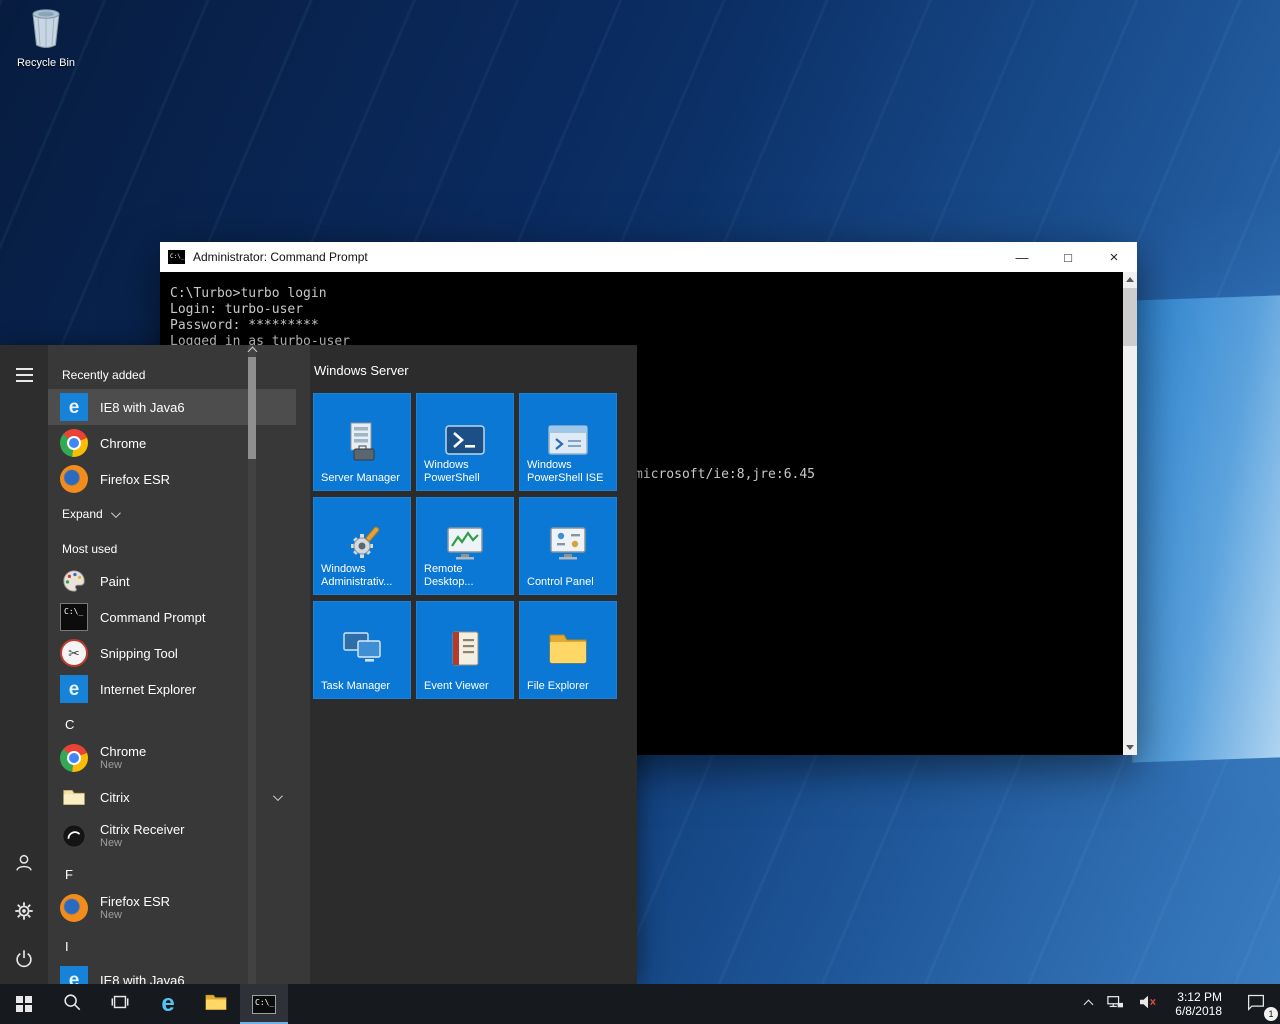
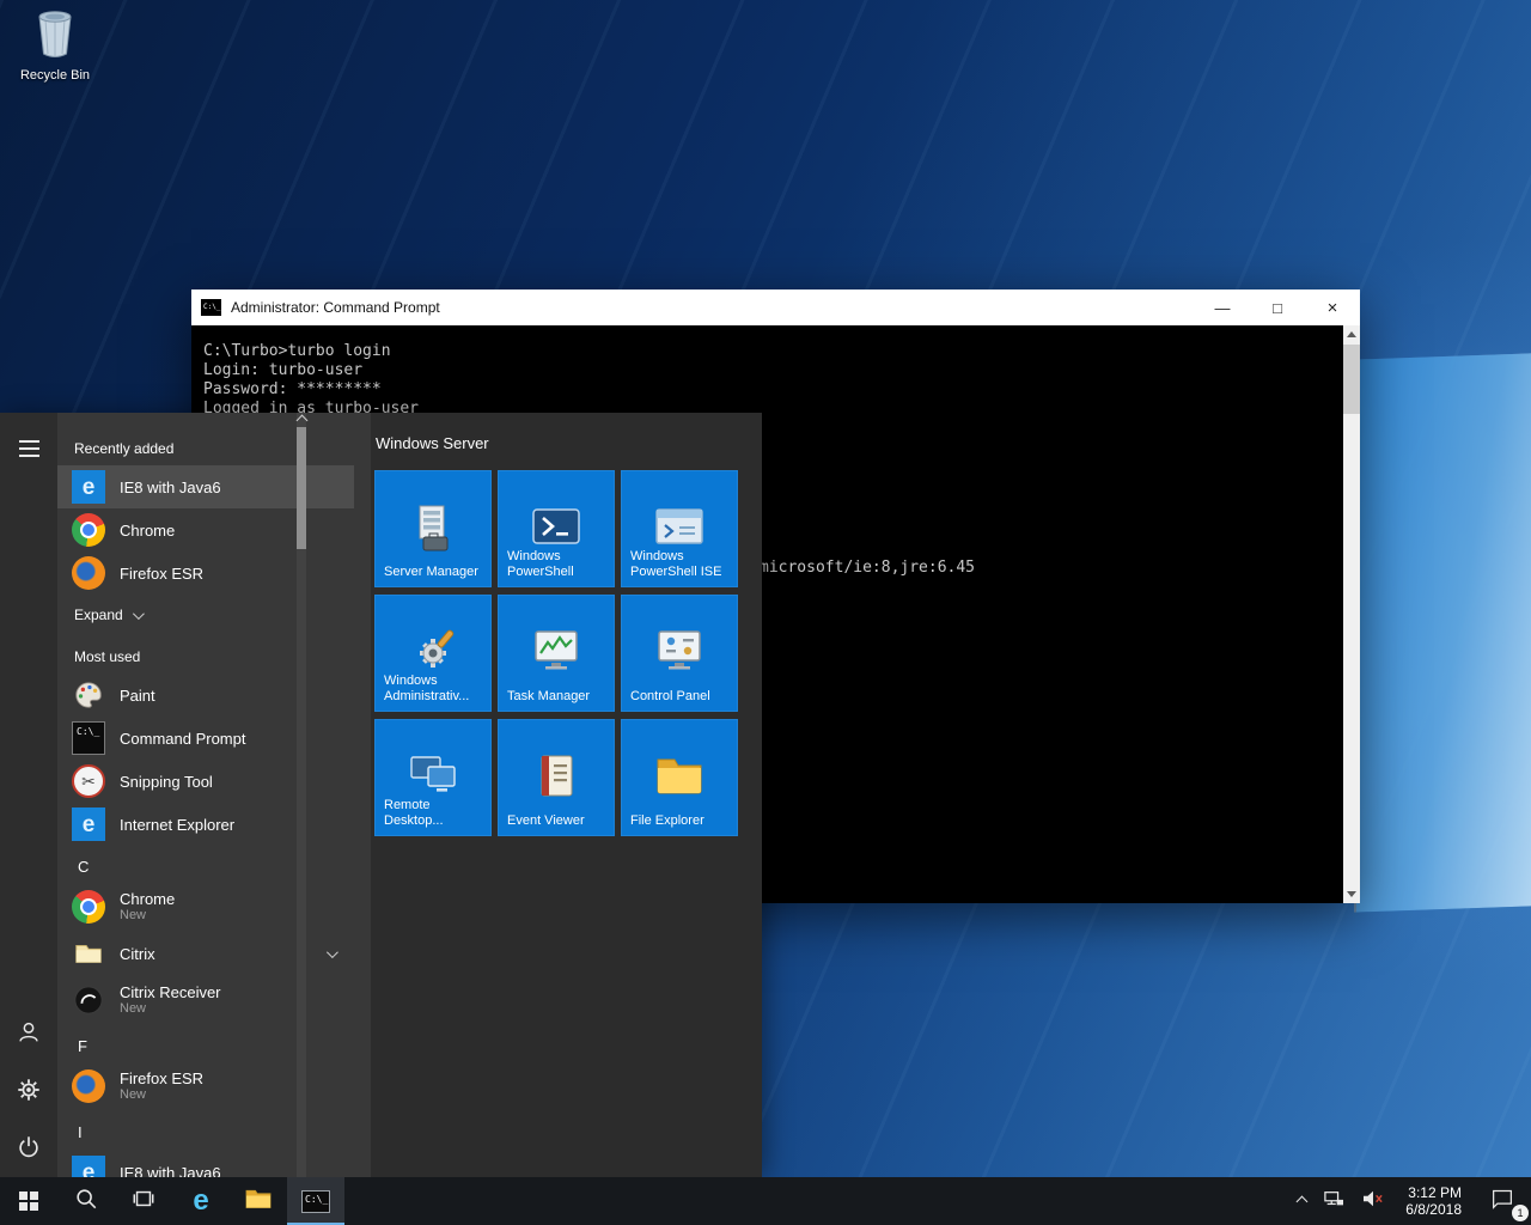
  Recycle Bin
  Administrator: Command Prompt
  —
  □
  ×
  C:\Turbo>turbo login
  Login: turbo-user
  Password: *********
  Logged in as turbo-user
  microsoft/ie:8,jre:6.45
  Recently added
  e
  IE8 with Java6
  Chrome
  Firefox ESR
  Expand
  Most used
  Paint
  C:\_
  Command Prompt
  ✂
  Snipping Tool
  e
  Internet Explorer
  C
  Chrome
  New
  Citrix
  Citrix Receiver
  New
  F
  Firefox ESR
  New
  I
  e
  IE8 with Java6
  Windows Server
  Server Manager
  Windows PowerShell
  Windows PowerShell ISE
  Windows Administrativ...
- Remote Desktop...
+ Task Manager
  Control Panel
- Task Manager
+ Remote Desktop...
  Event Viewer
  File Explorer
  e
  C:\_
  3:12 PM
  6/8/2018
  1
